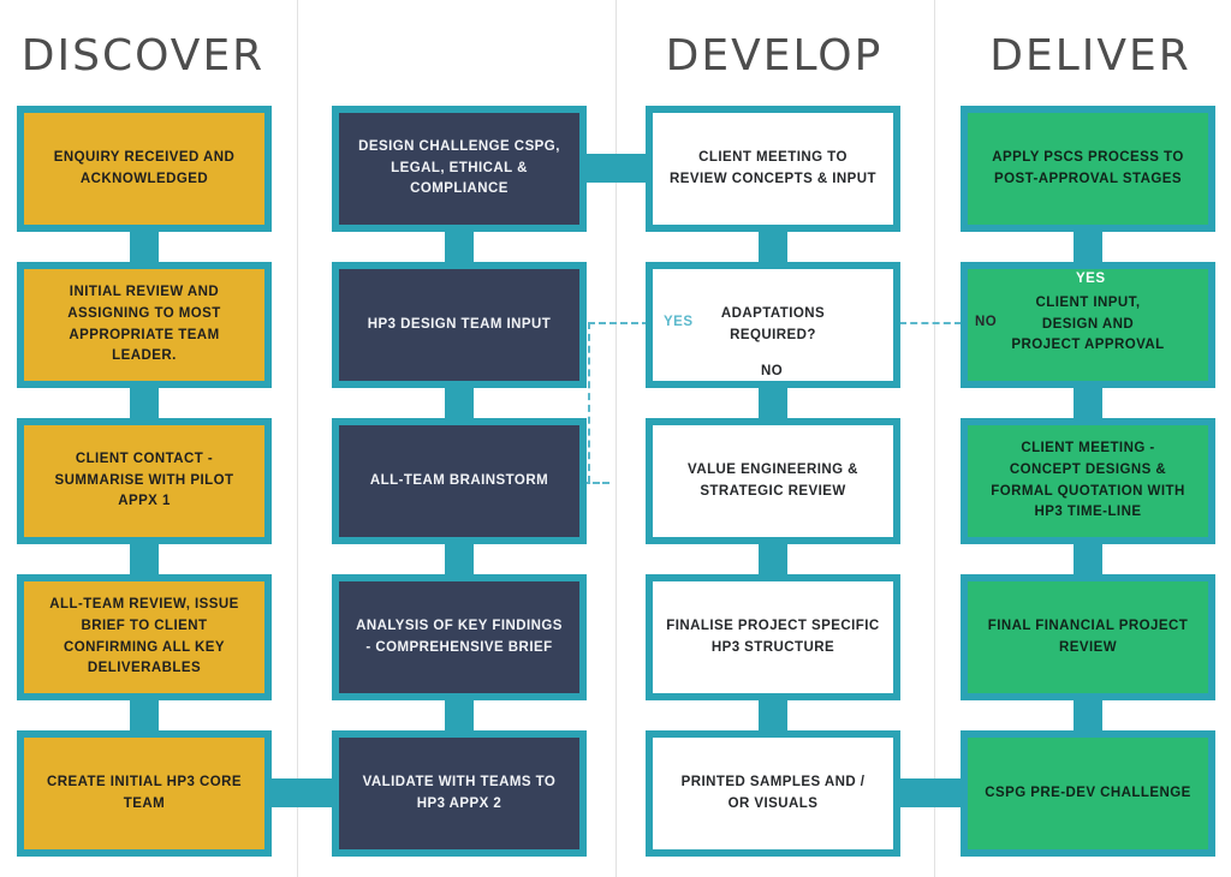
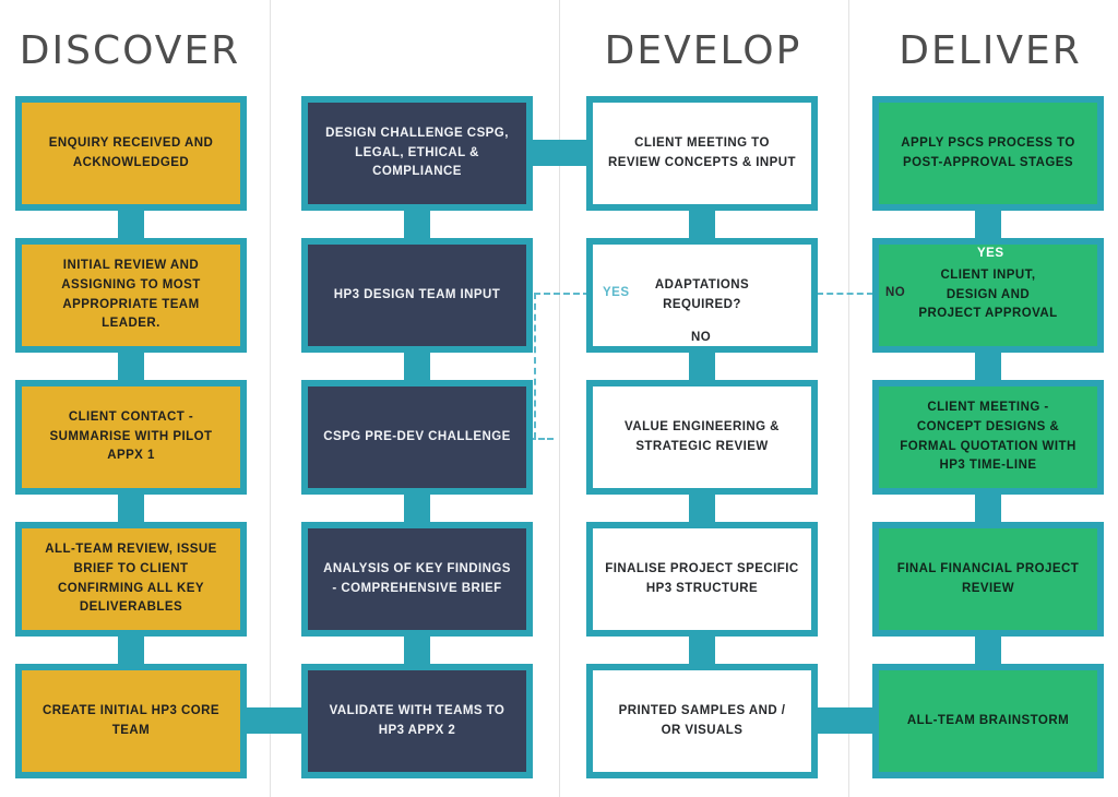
  DISCOVER
  DEVELOP
  DELIVER
  YES
  NO
  NO
  YES
  ENQUIRY RECEIVED AND
  ACKNOWLEDGED
  INITIAL REVIEW AND
  ASSIGNING TO MOST
  APPROPRIATE TEAM
  LEADER.
  CLIENT CONTACT -
  SUMMARISE WITH PILOT
  APPX 1
  ALL-TEAM REVIEW, ISSUE
  BRIEF TO CLIENT
  CONFIRMING ALL KEY
  DELIVERABLES
  CREATE INITIAL HP3 CORE
  TEAM
  DESIGN CHALLENGE CSPG,
  LEGAL, ETHICAL &
  COMPLIANCE
  HP3 DESIGN TEAM INPUT
- ALL-TEAM BRAINSTORM
+ CSPG PRE-DEV CHALLENGE
  ANALYSIS OF KEY FINDINGS
  - COMPREHENSIVE BRIEF
  VALIDATE WITH TEAMS TO
  HP3 APPX 2
  CLIENT MEETING TO
  REVIEW CONCEPTS & INPUT
  ADAPTATIONS
  REQUIRED?
  VALUE ENGINEERING &
  STRATEGIC REVIEW
  FINALISE PROJECT SPECIFIC
  HP3 STRUCTURE
  PRINTED SAMPLES AND /
  OR VISUALS
  APPLY PSCS PROCESS TO
  POST-APPROVAL STAGES
  CLIENT INPUT,
  DESIGN AND
  PROJECT APPROVAL
  CLIENT MEETING -
  CONCEPT DESIGNS &
  FORMAL QUOTATION WITH
  HP3 TIME-LINE
  FINAL FINANCIAL PROJECT
  REVIEW
- CSPG PRE-DEV CHALLENGE
+ ALL-TEAM BRAINSTORM
